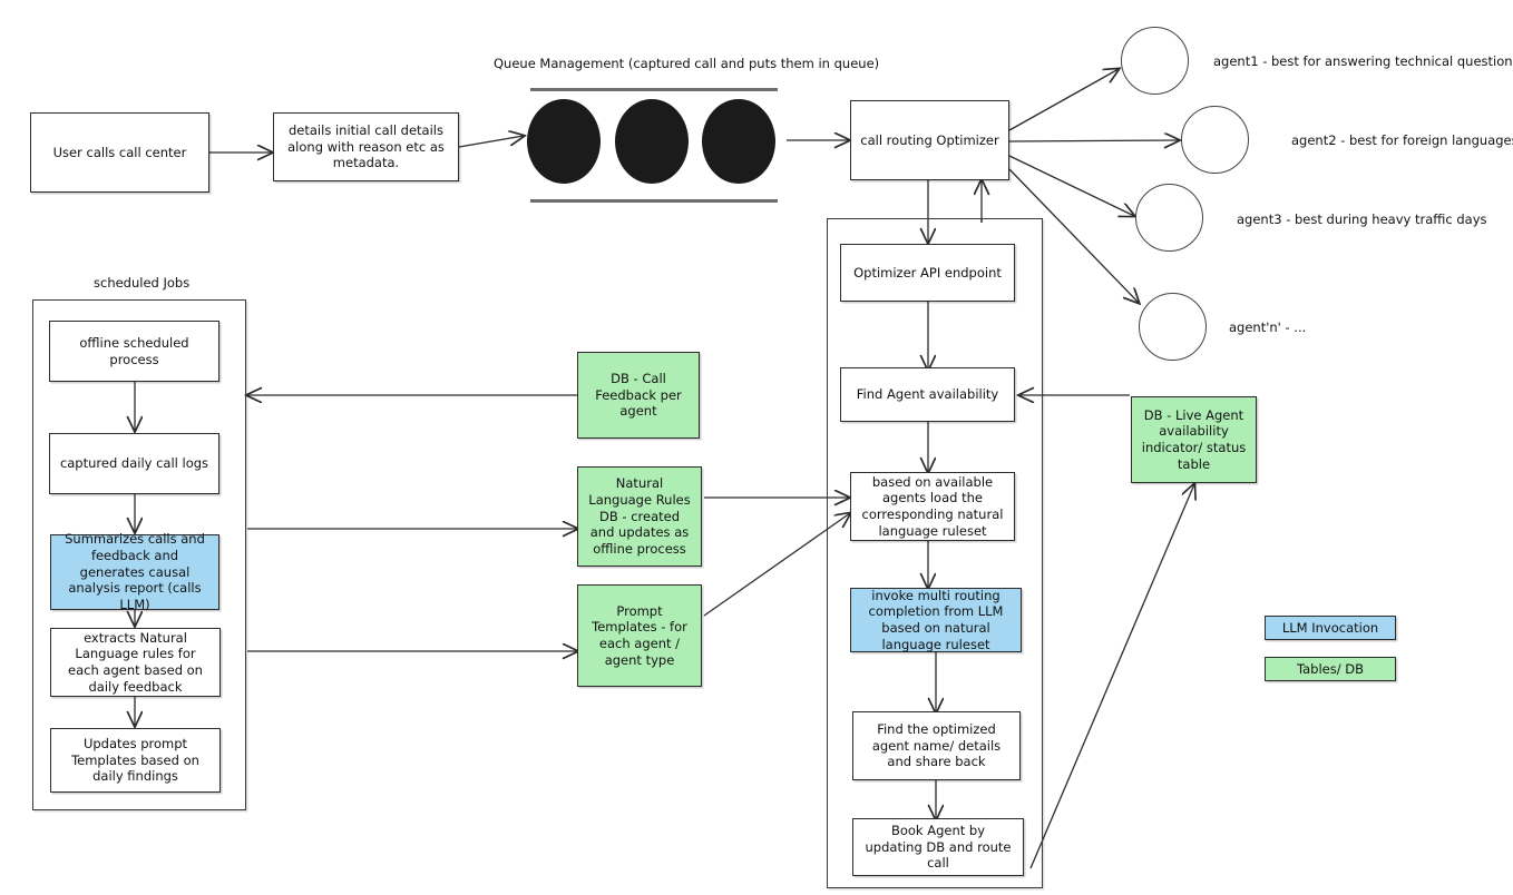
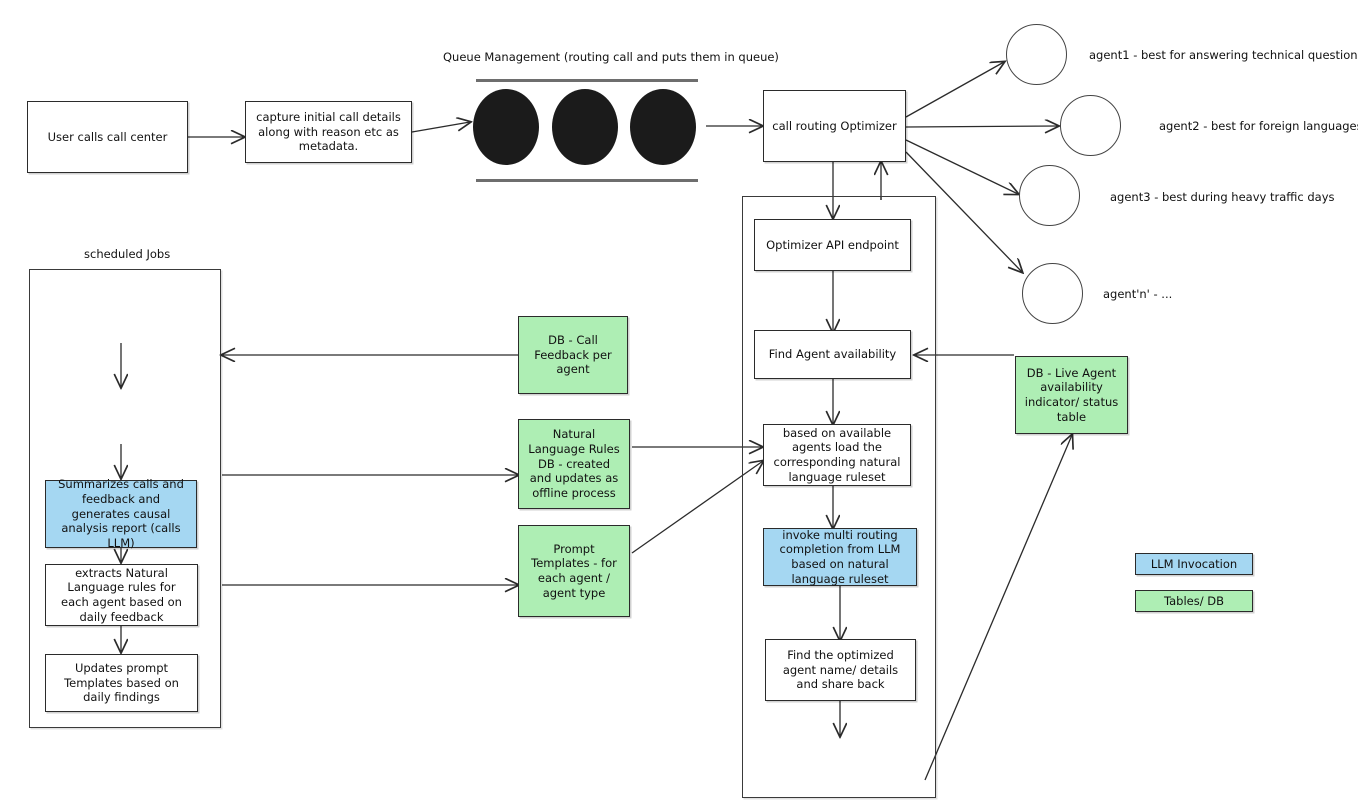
  User calls call center
- details initial call details along with reason etc as metadata.
+ capture initial call details along with reason etc as metadata.
- Queue Management (captured call and puts them in queue)
+ Queue Management (routing call and puts them in queue)
  call routing Optimizer
  agent1 - best for answering technical question
  agent2 - best for foreign language
  agent3 - best during heavy traffic days
  agent'n' - ...
  Optimizer API endpoint
  Find Agent availability
  based on available agents load the corresponding natural language ruleset
  invoke multi routing completion from LLM based on natural language ruleset
  Find the optimized agent name/ details and share back
- Book Agent by updating DB and route call
  scheduled Jobs
- offline scheduled process
- captured daily call logs
  Summarizes calls and feedback and generates causal analysis report (calls LLM)
  extracts Natural Language rules for each agent based on daily feedback
  Updates prompt Templates based on daily findings
  DB - Call Feedback per agent
  Natural Language Rules DB - created and updates as offline process
  Prompt Templates - for each agent / agent type
  DB - Live Agent availability indicator/ status table
  LLM Invocation
  Tables/ DB
